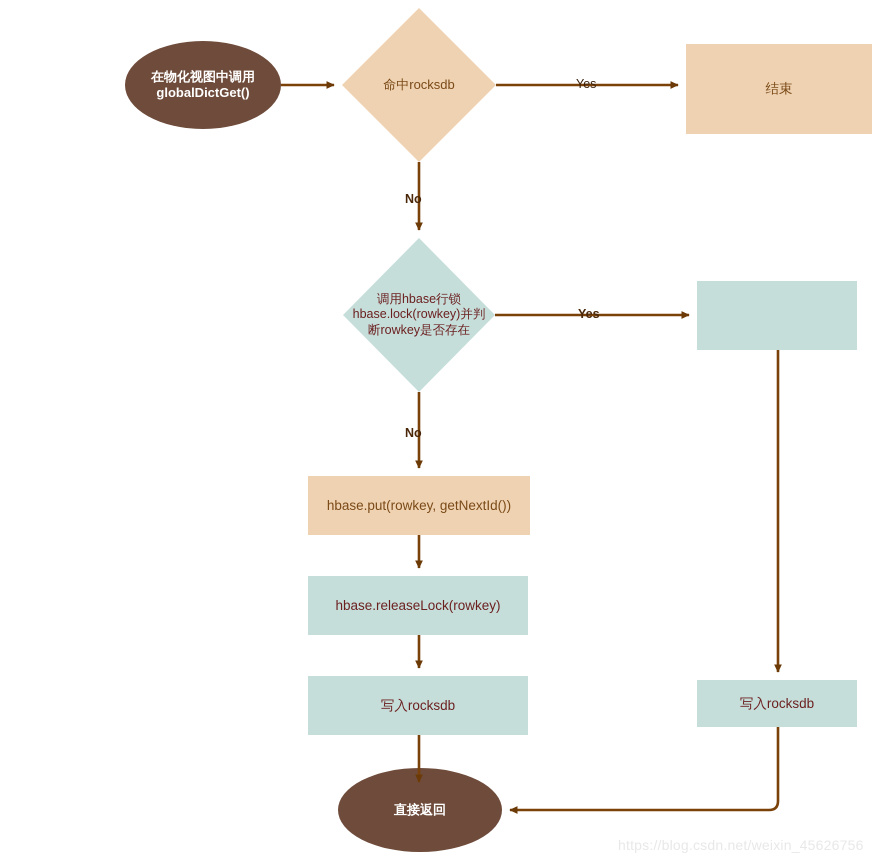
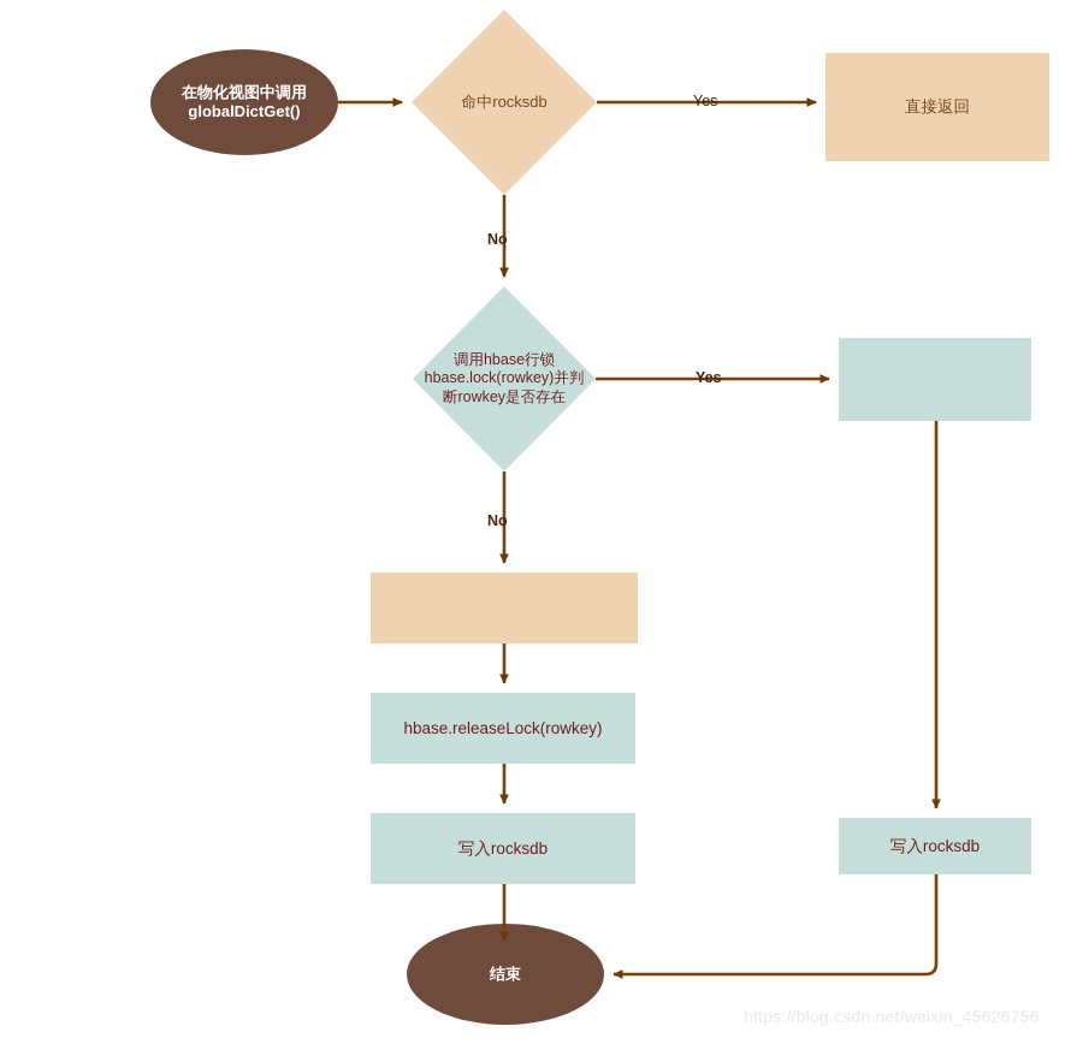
  在物化视图中调用
  globalDictGet()
  命中rocksdb
- 结束
+ 直接返回
  调用hbase行锁
  hbase.lock(rowkey)并判
  断rowkey是否存在
- hbase.put(rowkey, getNextId())
  hbase.releaseLock(rowkey)
  写入rocksdb
  写入rocksdb
- 直接返回
+ 结束
  Yes
  No
  Yes
  No
